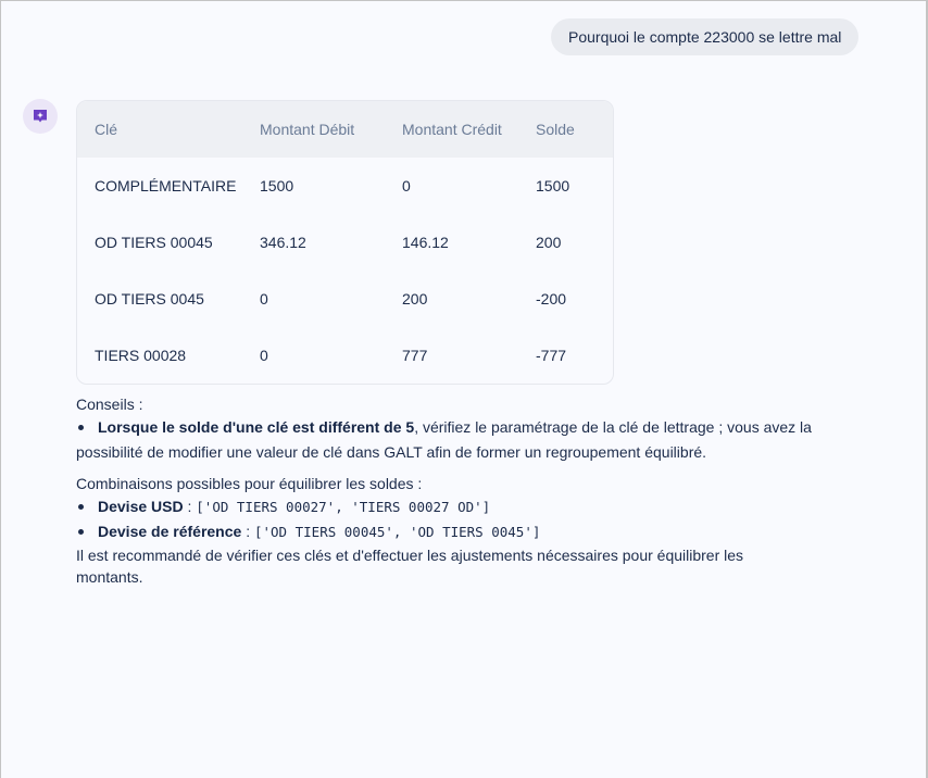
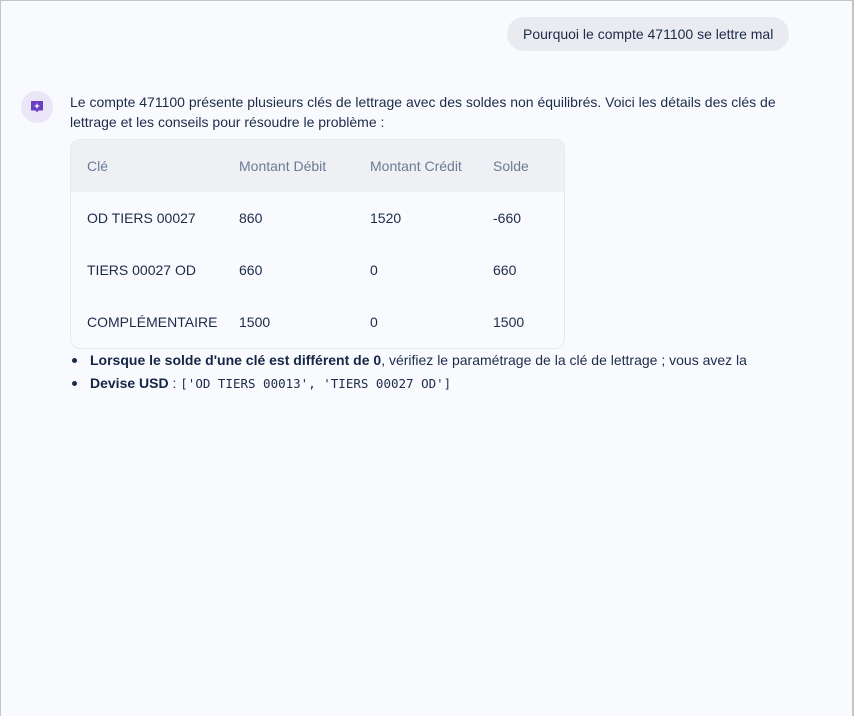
- Pourquoi le compte 223000 se lettre mal
+ Pourquoi le compte 471100 se lettre mal
+ Le compte 471100 présente plusieurs clés de lettrage avec des soldes non équilibrés. Voici les détails des clés de lettrage et les conseils pour résoudre le problème :
  Clé	Montant Débit	Montant Crédit	Solde
+ OD TIERS 00027	860	1520	-660
+ TIERS 00027 OD	660	0	660
  COMPLÉMENTAIRE	1500	0	1500
- OD TIERS 00045	346.12	146.12	200
- OD TIERS 0045	0	200	-200
- TIERS 00028	0	777	-777
- Conseils :
- Lorsque le solde d'une clé est différent de 5, vérifiez le paramétrage de la clé de lettrage ; vous avez la
+ Lorsque le solde d'une clé est différent de 0, vérifiez le paramétrage de la clé de lettrage ; vous avez la
- possibilité de modifier une valeur de clé dans GALT afin de former un regroupement équilibré.
- Combinaisons possibles pour équilibrer les soldes :
- Devise USD : ['OD TIERS 00027', 'TIERS 00027 OD']
+ Devise USD : ['OD TIERS 00013', 'TIERS 00027 OD']
- Devise de référence : ['OD TIERS 00045', 'OD TIERS 0045']
- Il est recommandé de vérifier ces clés et d'effectuer les ajustements nécessaires pour équilibrer les
- montants.
